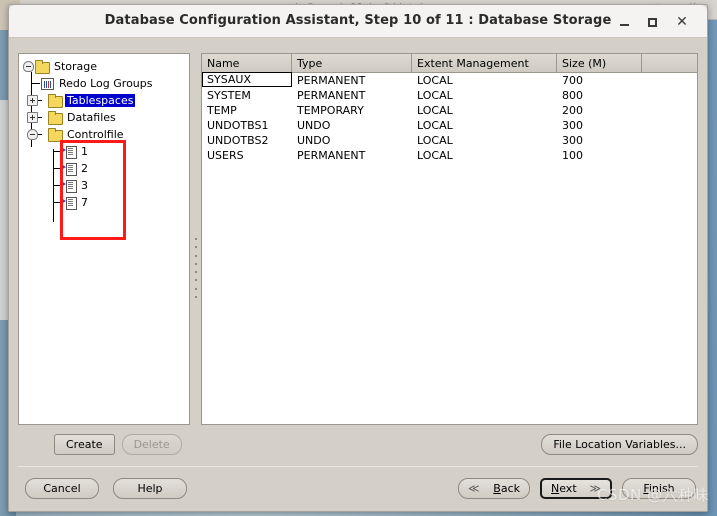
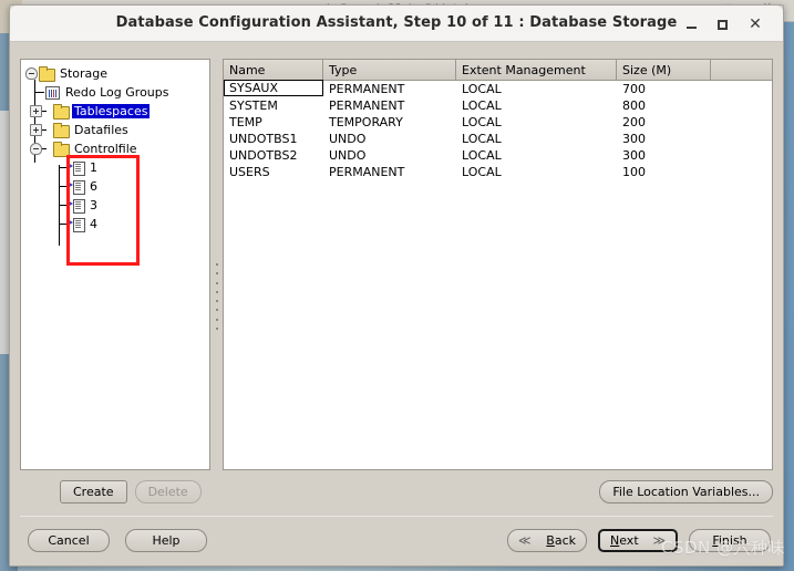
  Database Configuration Assistant, Step 10 of 11 : Database Storage
  ✕
  Storage
  Redo Log Groups
  Tablespaces
  Datafiles
  Controlfile
  1
- 2
+ 6
  3
- 7
+ 4
  Name
  Type
  Extent Management
  Size (M)
  SYSAUX
  PERMANENT
  LOCAL
  700
  SYSTEM
  PERMANENT
  LOCAL
  800
  TEMP
  TEMPORARY
  LOCAL
  200
  UNDOTBS1
  UNDO
  LOCAL
  300
  UNDOTBS2
  UNDO
  LOCAL
  300
  USERS
  PERMANENT
  LOCAL
  100
  Create
  Delete
  File Location Variables...
  Cancel
  Help
  ≪
  Back
  Next
  ≫
  Finish
  CSDN @六种味
